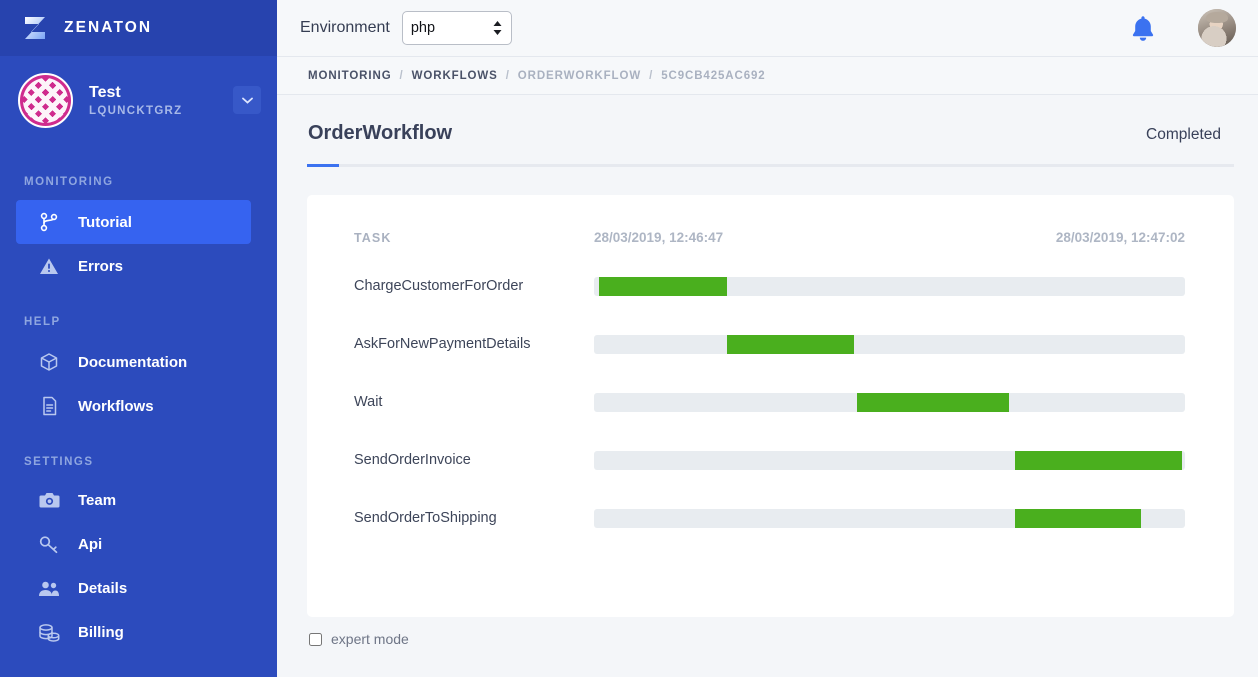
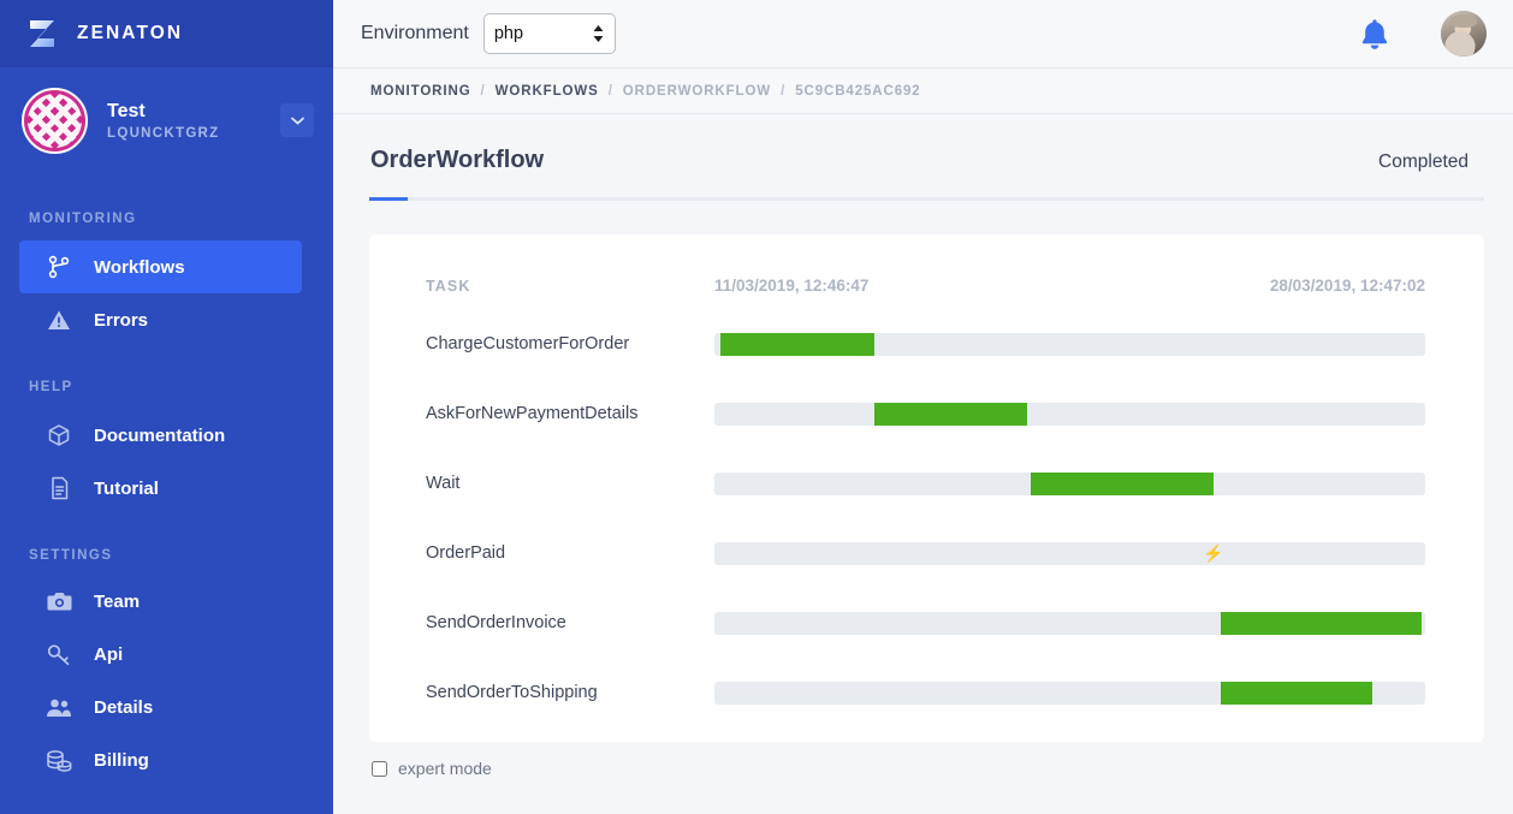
  ZENATON
  Test
  LQUNCKTGRZ
  MONITORING
- Tutorial
+ Workflows
  Errors
  HELP
  Documentation
- Workflows
+ Tutorial
  SETTINGS
  Team
  Api
  Details
  Billing
  Environment
  php
  MONITORING
  /
  WORKFLOWS
  /
  ORDERWORKFLOW
  /
  5C9CB425AC692
  OrderWorkflow
  Completed
  TASK
- 28/03/2019, 12:46:47
+ 11/03/2019, 12:46:47
  28/03/2019, 12:47:02
  ChargeCustomerForOrder
  AskForNewPaymentDetails
  Wait
+ OrderPaid
+ ⚡
  SendOrderInvoice
  SendOrderToShipping
  expert mode
